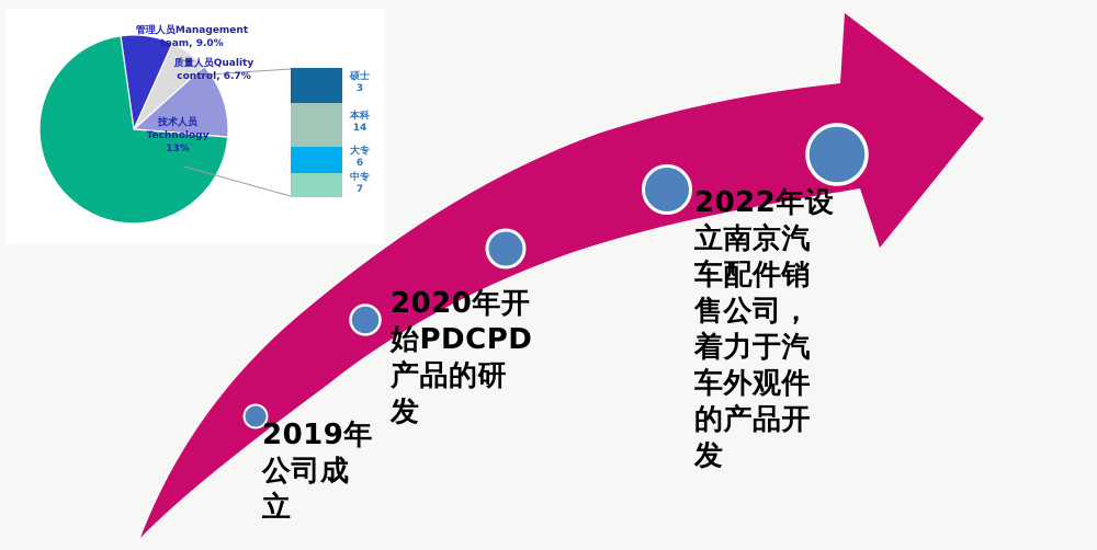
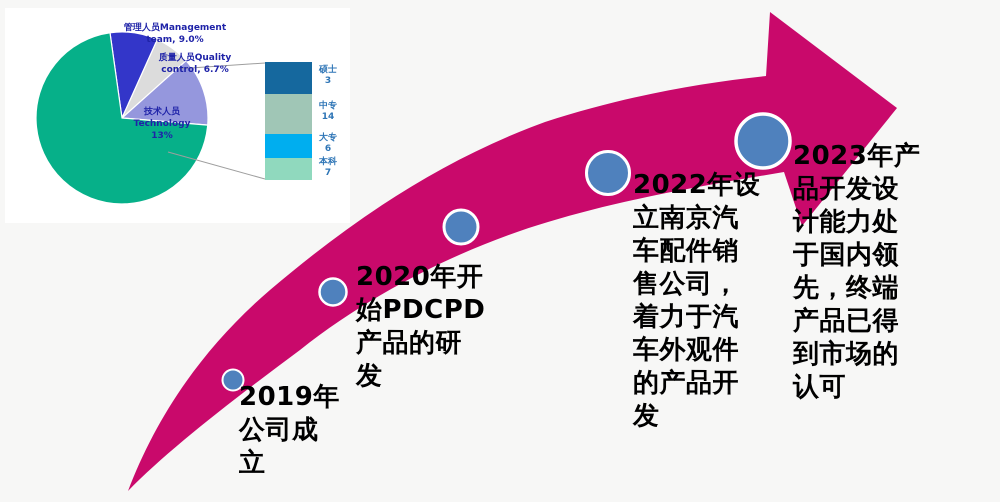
  2019年
  公司成
  立
  2020年开
  始PDCPD
  产品的研
  发
  2022年设
  立南京汽
  车配件销
  售公司，
  着力于汽
  车外观件
  的产品开
  发
+ 2023年产
+ 品开发设
+ 计能力处
+ 于国内领
+ 先，终端
+ 产品已得
+ 到市场的
+ 认可
  管理人员Management
  team, 9.0%
  质量人员Quality
  control, 6.7%
  技术人员
  Technology
  13%
  硕士
  3
- 本科
+ 中专
  14
  大专
  6
- 中专
+ 本科
  7
